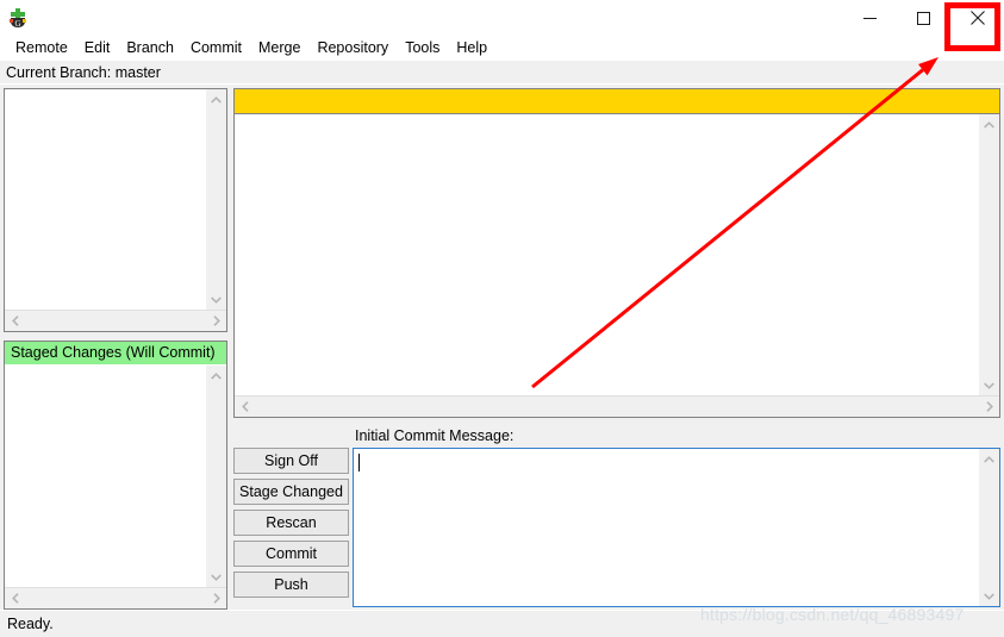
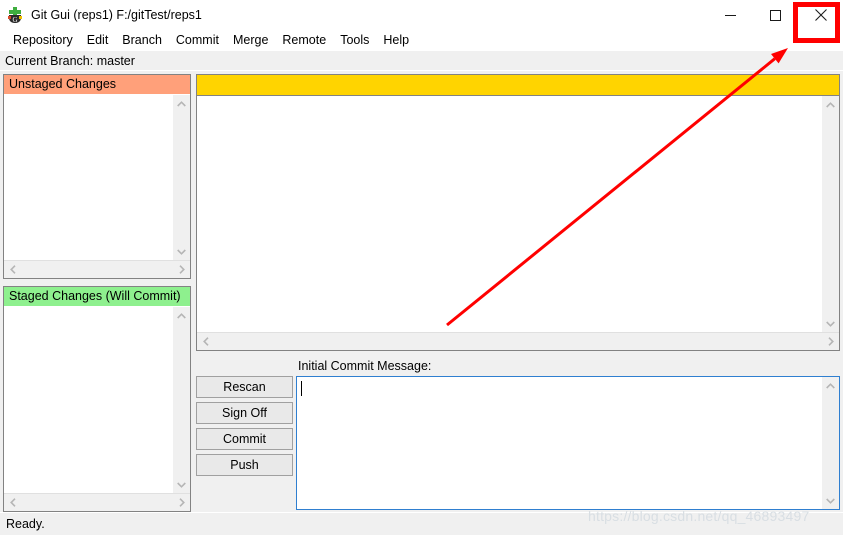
  G
+ Git Gui (reps1) F:/gitTest/reps1
- Remote
+ Repository
  Edit
  Branch
  Commit
  Merge
- Repository
+ Remote
  Tools
  Help
  Current Branch: master
+ Unstaged Changes
  Staged Changes (Will Commit)
  Initial Commit Message:
- Sign Off
+ Rescan
- Stage Changed
- Rescan
+ Sign Off
  Commit
  Push
  Ready.
  https://blog.csdn.net/qq_46893497
